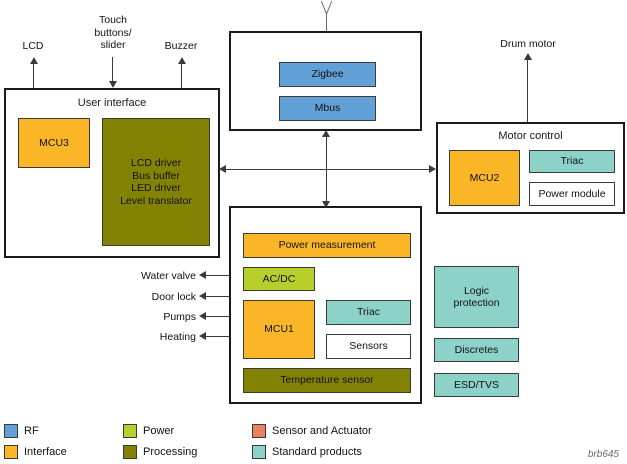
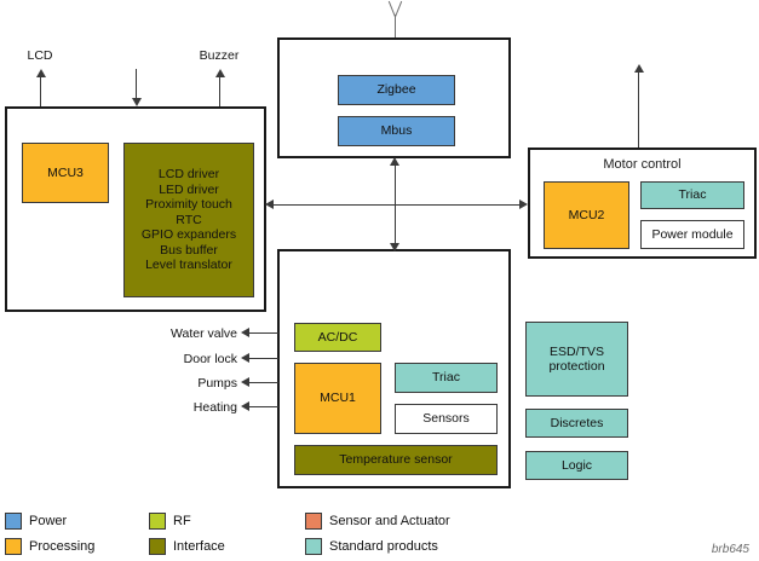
  LCD
- Touch
- buttons/
- slider
  Buzzer
- Drum motor
- User interface
  MCU3
  LCD driver
- Bus buffer
+ LED driver
+ Proximity touch
+ RTC
+ GPIO expanders
- LED driver
+ Bus buffer
  Level translator
  Zigbee
  Mbus
  Motor control
  MCU2
  Triac
  Power module
- Power measurement
  AC/DC
  MCU1
  Triac
  Sensors
  Temperature sensor
- Logic
+ ESD/TVS
  protection
  Discretes
- ESD/TVS
+ Logic
  Water valve
  Door lock
  Pumps
  Heating
- RF
+ Power
- Interface
+ Processing
- Power
+ RF
- Processing
+ Interface
  Sensor and Actuator
  Standard products
  brb645
